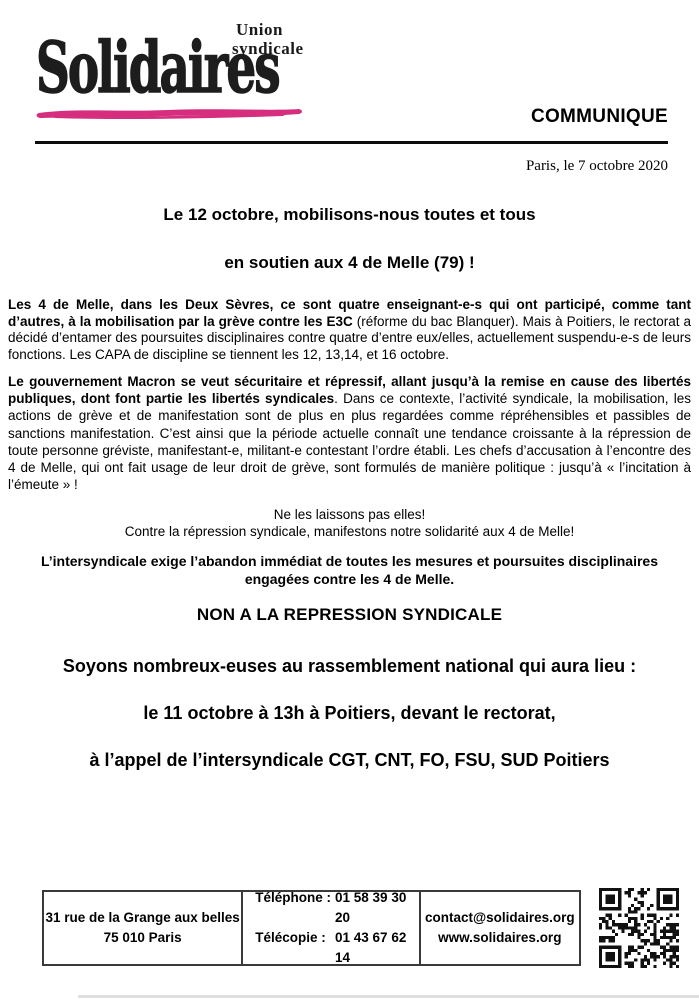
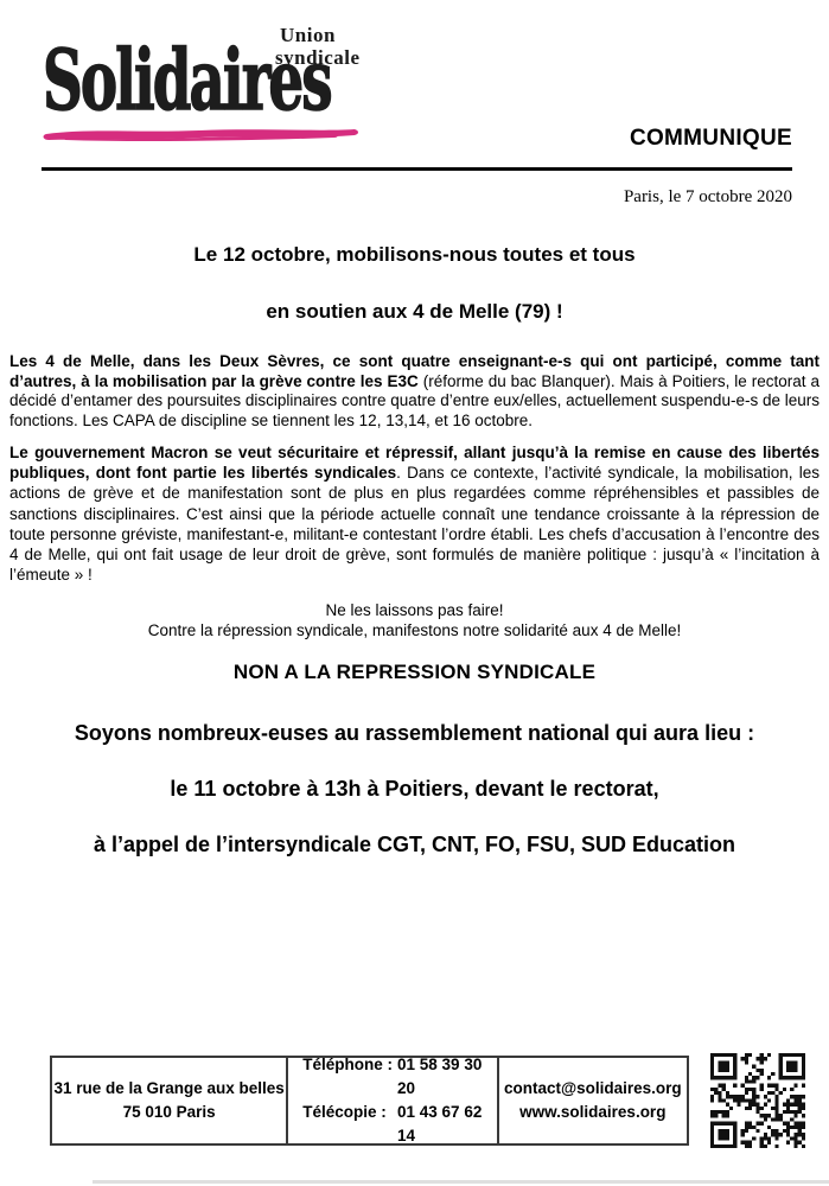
  Union
  syndicale
  Solidaires
  COMMUNIQUE
  Paris, le 7 octobre 2020
  Le 12 octobre, mobilisons-nous toutes et tous
  en soutien aux 4 de Melle (79) !
  Les 4 de Melle, dans les Deux Sèvres, ce sont quatre enseignant-e-s qui ont participé, comme tant d’autres, à la mobilisation par la grève contre les E3C (réforme du bac Blanquer). Mais à Poitiers, le rectorat a décidé d’entamer des poursuites disciplinaires contre quatre d’entre eux/elles, actuellement suspendu-e-s de leurs fonctions. Les CAPA de discipline se tiennent les 12, 13,14, et 16 octobre.
- Le gouvernement Macron se veut sécuritaire et répressif, allant jusqu’à la remise en cause des libertés publiques, dont font partie les libertés syndicales. Dans ce contexte, l’activité syndicale, la mobilisation, les actions de grève et de manifestation sont de plus en plus regardées comme répréhensibles et passibles de sanctions manifestation. C’est ainsi que la période actuelle connaît une tendance croissante à la répression de toute personne gréviste, manifestant-e, militant-e contestant l’ordre établi. Les chefs d’accusation à l’encontre des 4 de Melle, qui ont fait usage de leur droit de grève, sont formulés de manière politique : jusqu’à « l’incitation à l’émeute » !
+ Le gouvernement Macron se veut sécuritaire et répressif, allant jusqu’à la remise en cause des libertés publiques, dont font partie les libertés syndicales. Dans ce contexte, l’activité syndicale, la mobilisation, les actions de grève et de manifestation sont de plus en plus regardées comme répréhensibles et passibles de sanctions disciplinaires. C’est ainsi que la période actuelle connaît une tendance croissante à la répression de toute personne gréviste, manifestant-e, militant-e contestant l’ordre établi. Les chefs d’accusation à l’encontre des 4 de Melle, qui ont fait usage de leur droit de grève, sont formulés de manière politique : jusqu’à « l’incitation à l’émeute » !
- Ne les laissons pas elles!
+ Ne les laissons pas faire!
  Contre la répression syndicale, manifestons notre solidarité aux 4 de Melle!
- L’intersyndicale exige l’abandon immédiat de toutes les mesures et poursuites disciplinaires
- engagées contre les 4 de Melle.
  NON A LA REPRESSION SYNDICALE
  Soyons nombreux-euses au rassemblement national qui aura lieu :
  le 11 octobre à 13h à Poitiers, devant le rectorat,
- à l’appel de l’intersyndicale CGT, CNT, FO, FSU, SUD Poitiers
+ à l’appel de l’intersyndicale CGT, CNT, FO, FSU, SUD Education
  31 rue de la Grange aux belles
  75 010 Paris
  Téléphone :
  01 58 39 30 20
  Télécopie :
  01 43 67 62 14
  contact@solidaires.org
  www.solidaires.org
